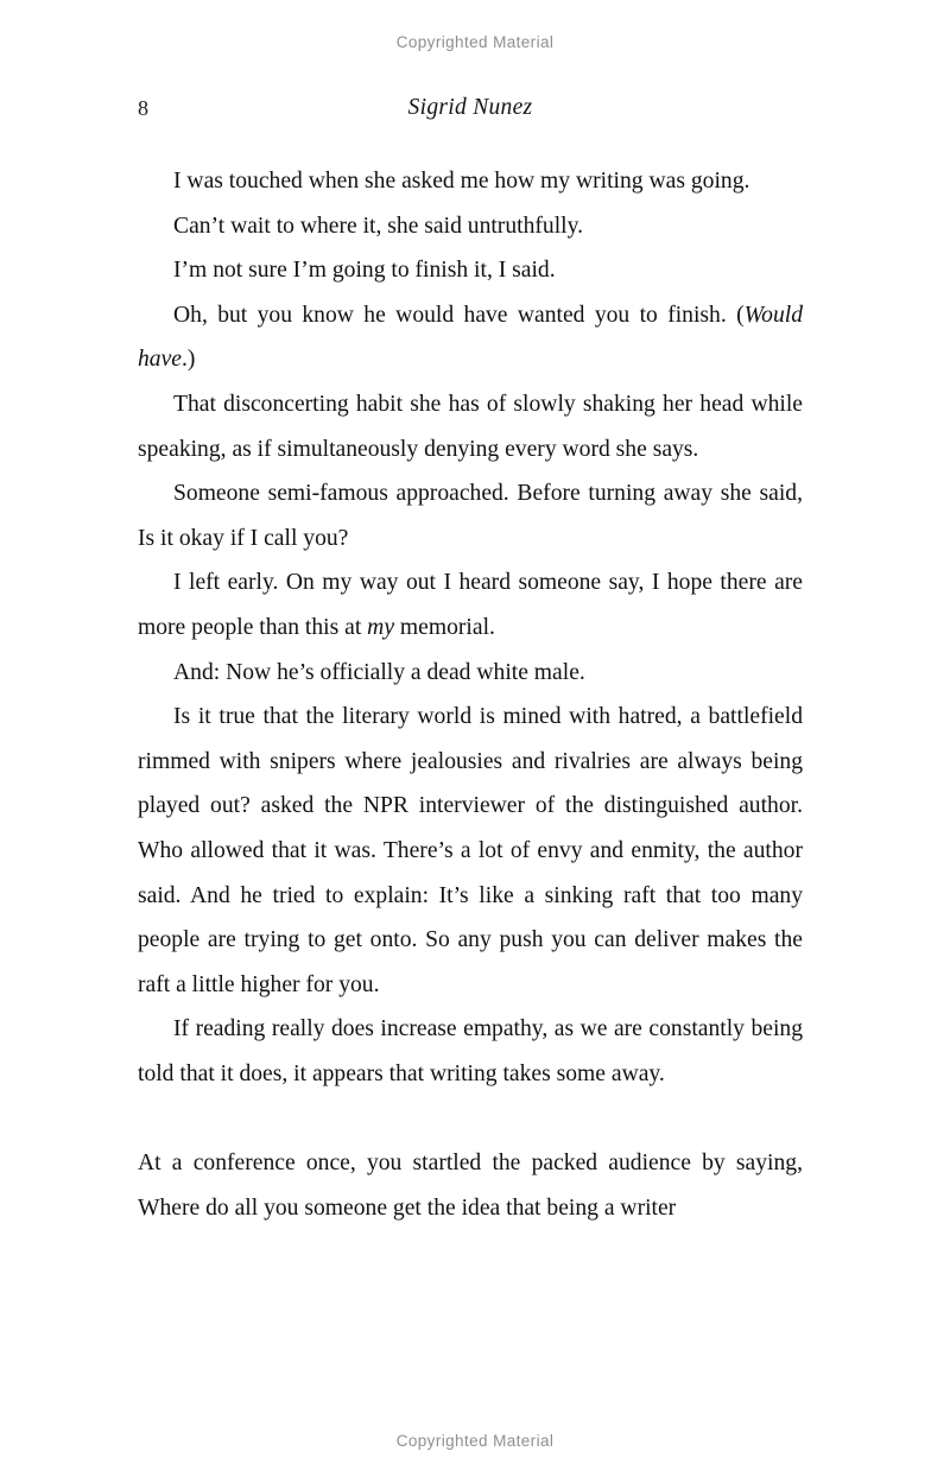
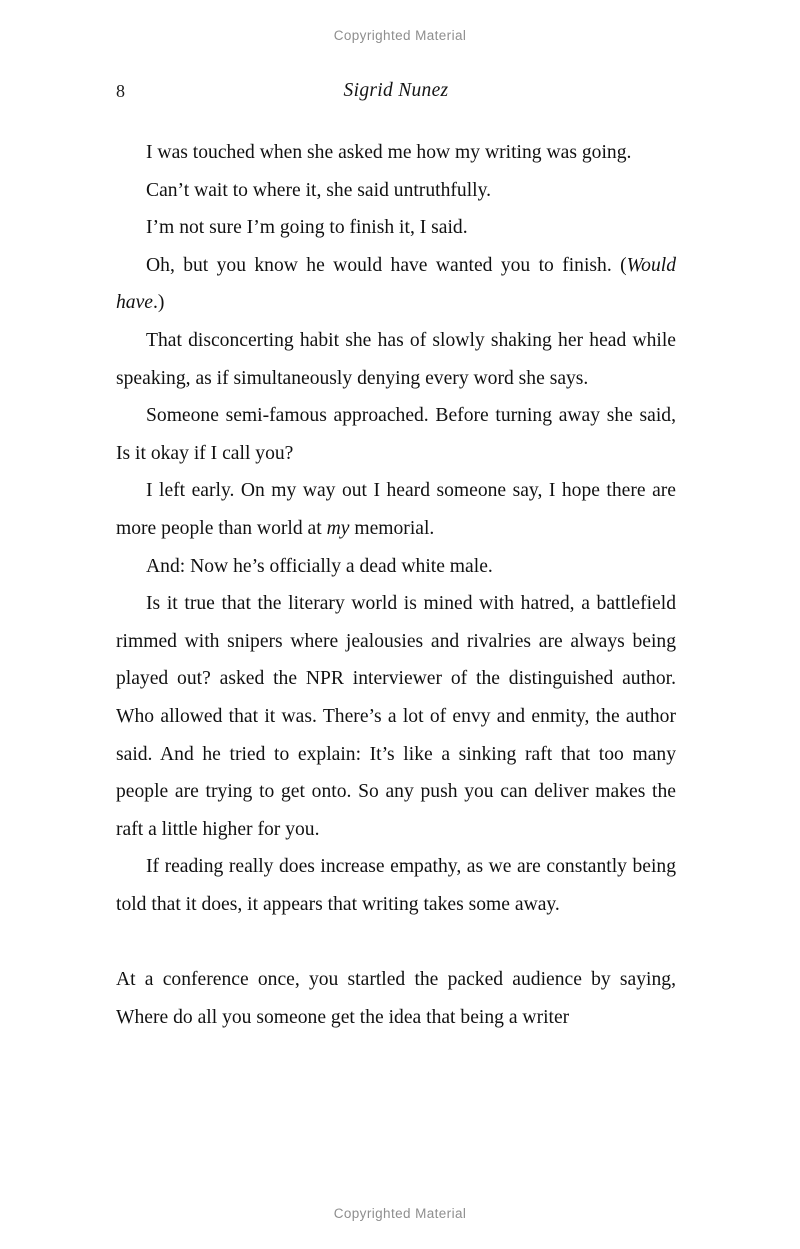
  Copyrighted Material
  8
  Sigrid Nunez
  I was touched when she asked me how my writing was going.
  Can’t wait to where it, she said untruthfully.
  I’m not sure I’m going to finish it, I said.
  Oh, but you know he would have wanted you to finish. (Would have.)
  That disconcerting habit she has of slowly shaking her head while speaking, as if simultaneously denying every word she says.
  Someone semi-famous approached. Before turning away she said, Is it okay if I call you?
- I left early. On my way out I heard someone say, I hope there are more people than this at my memorial.
+ I left early. On my way out I heard someone say, I hope there are more people than world at my memorial.
  And: Now he’s officially a dead white male.
  Is it true that the literary world is mined with hatred, a battlefield rimmed with snipers where jealousies and rivalries are always being played out? asked the NPR interviewer of the distinguished author. Who allowed that it was. There’s a lot of envy and enmity, the author said. And he tried to explain: It’s like a sinking raft that too many people are trying to get onto. So any push you can deliver makes the raft a little higher for you.
  If reading really does increase empathy, as we are constantly being told that it does, it appears that writing takes some away.
  At a conference once, you startled the packed audience by saying, Where do all you someone get the idea that being a writer
  Copyrighted Material
